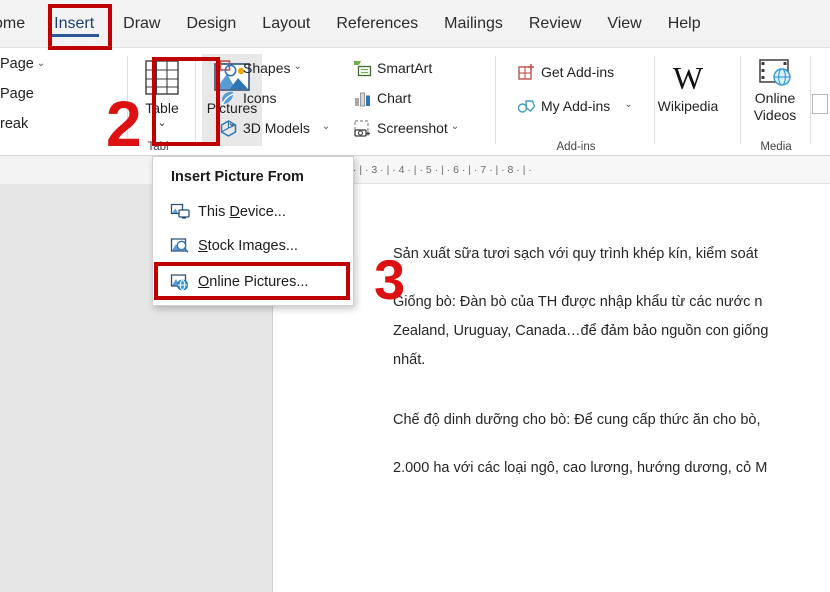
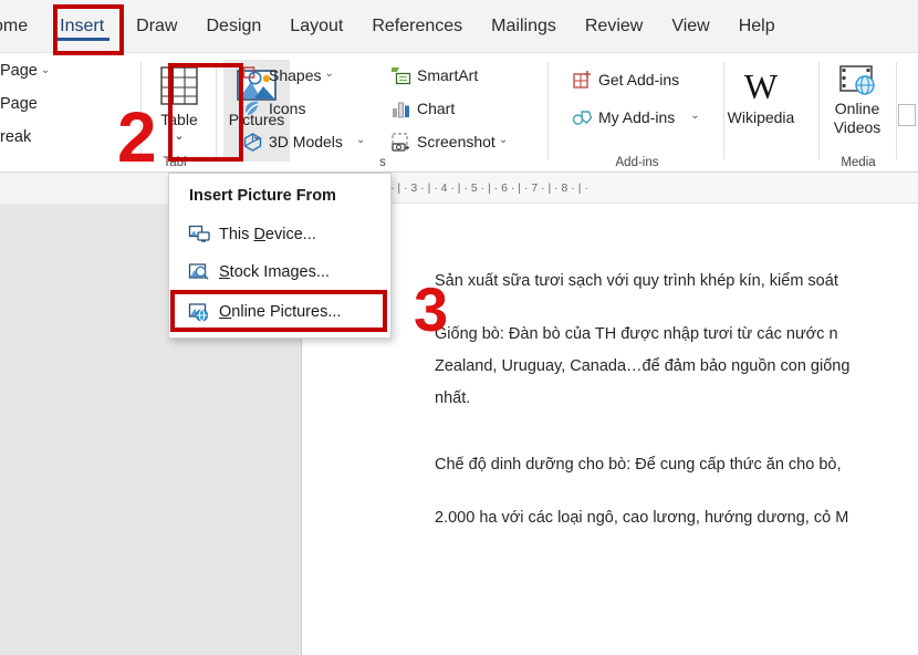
  Insert
  Draw
  Design
  Layout
  References
  Mailings
  Review
  View
  Help
  Page ⌄
  Page
  reak
  Table
  ⌄
  Tabl
  Pictures
  Shapes
  ⌄
  Icons
  3D Models
  ⌄
  SmartArt
  Chart
  Screenshot
  ⌄
+ s
  Get Add-ins
  My Add-ins
  ⌄
  W
  Wikipedia
  Add-ins
  Online
  Videos
  Media
  · | · 3 · | · 4 · | · 5 · | · 6 · | · 7 · | · 8 · | ·
  Sản xuất sữa tươi sạch với quy trình khép kín, kiểm soát
- Giống bò: Đàn bò của TH được nhập khẩu từ các nước n
+ Giống bò: Đàn bò của TH được nhập tươi từ các nước n
  Zealand, Uruguay, Canada…để đảm bảo nguồn con giống
  nhất.
  Chế độ dinh dưỡng cho bò: Để cung cấp thức ăn cho bò,
  2.000 ha với các loại ngô, cao lương, hướng dương, cỏ M
  Insert Picture From
  This Device...
  Stock Images...
  Online Pictures...
  2
  3
